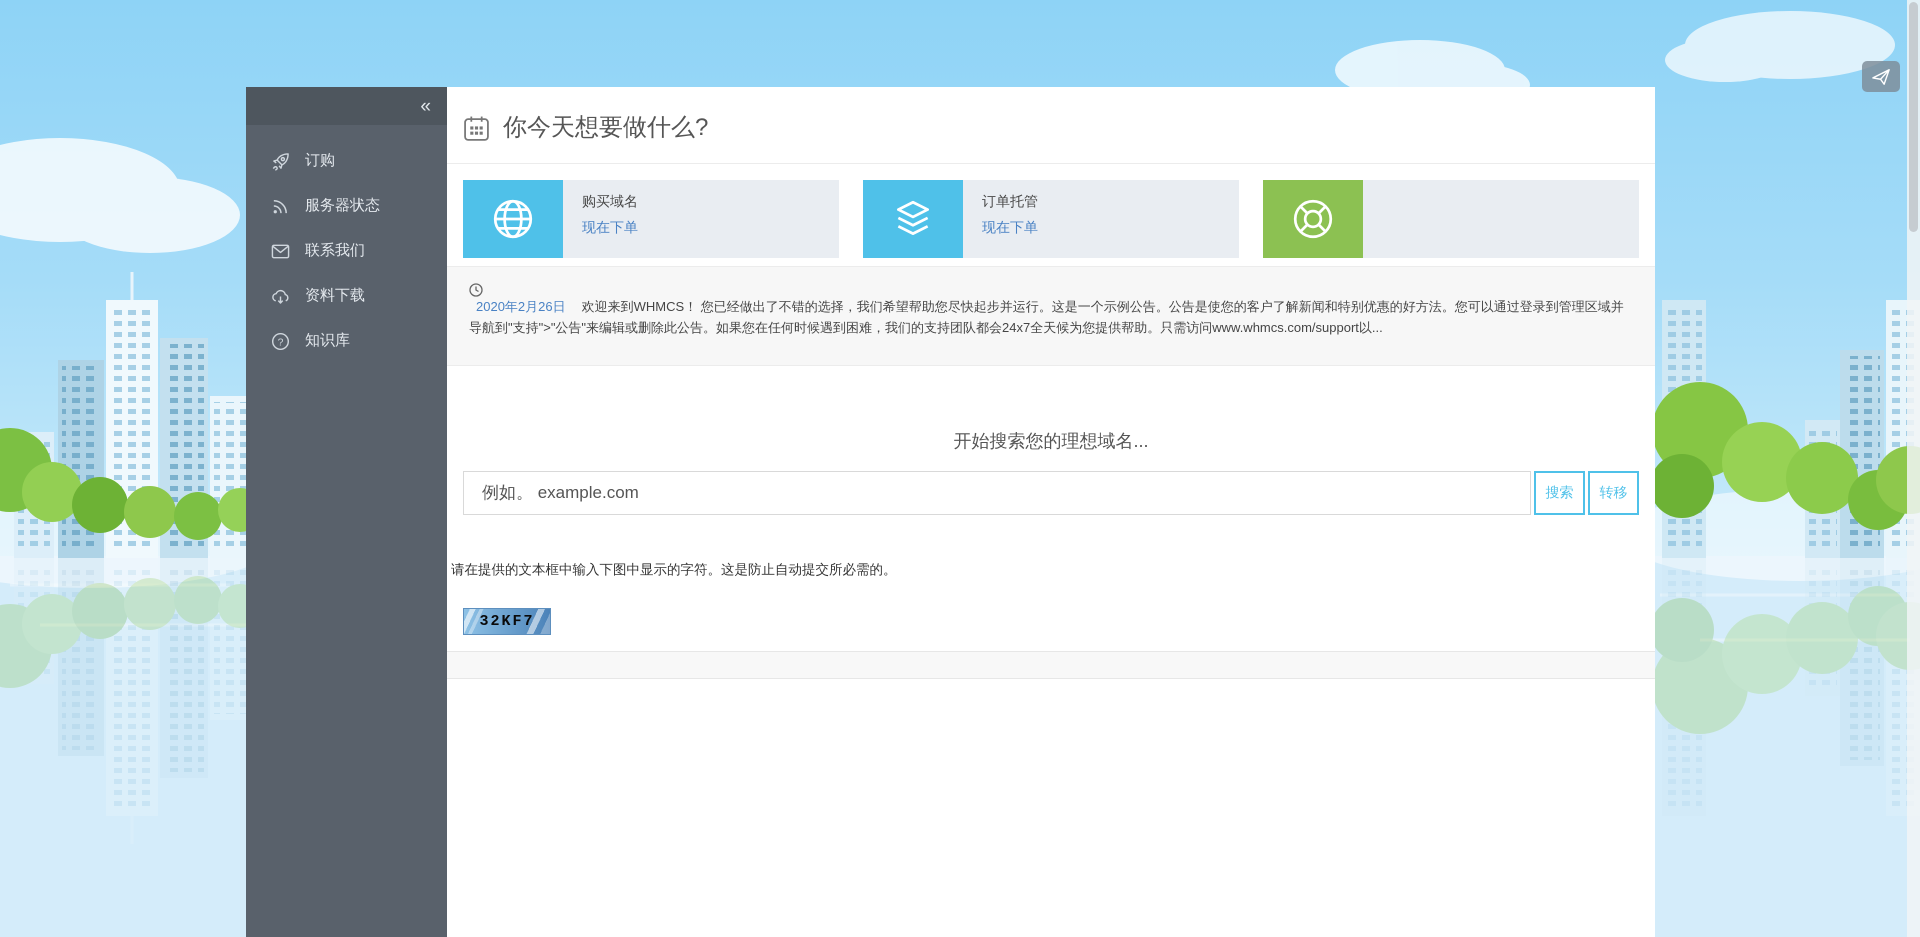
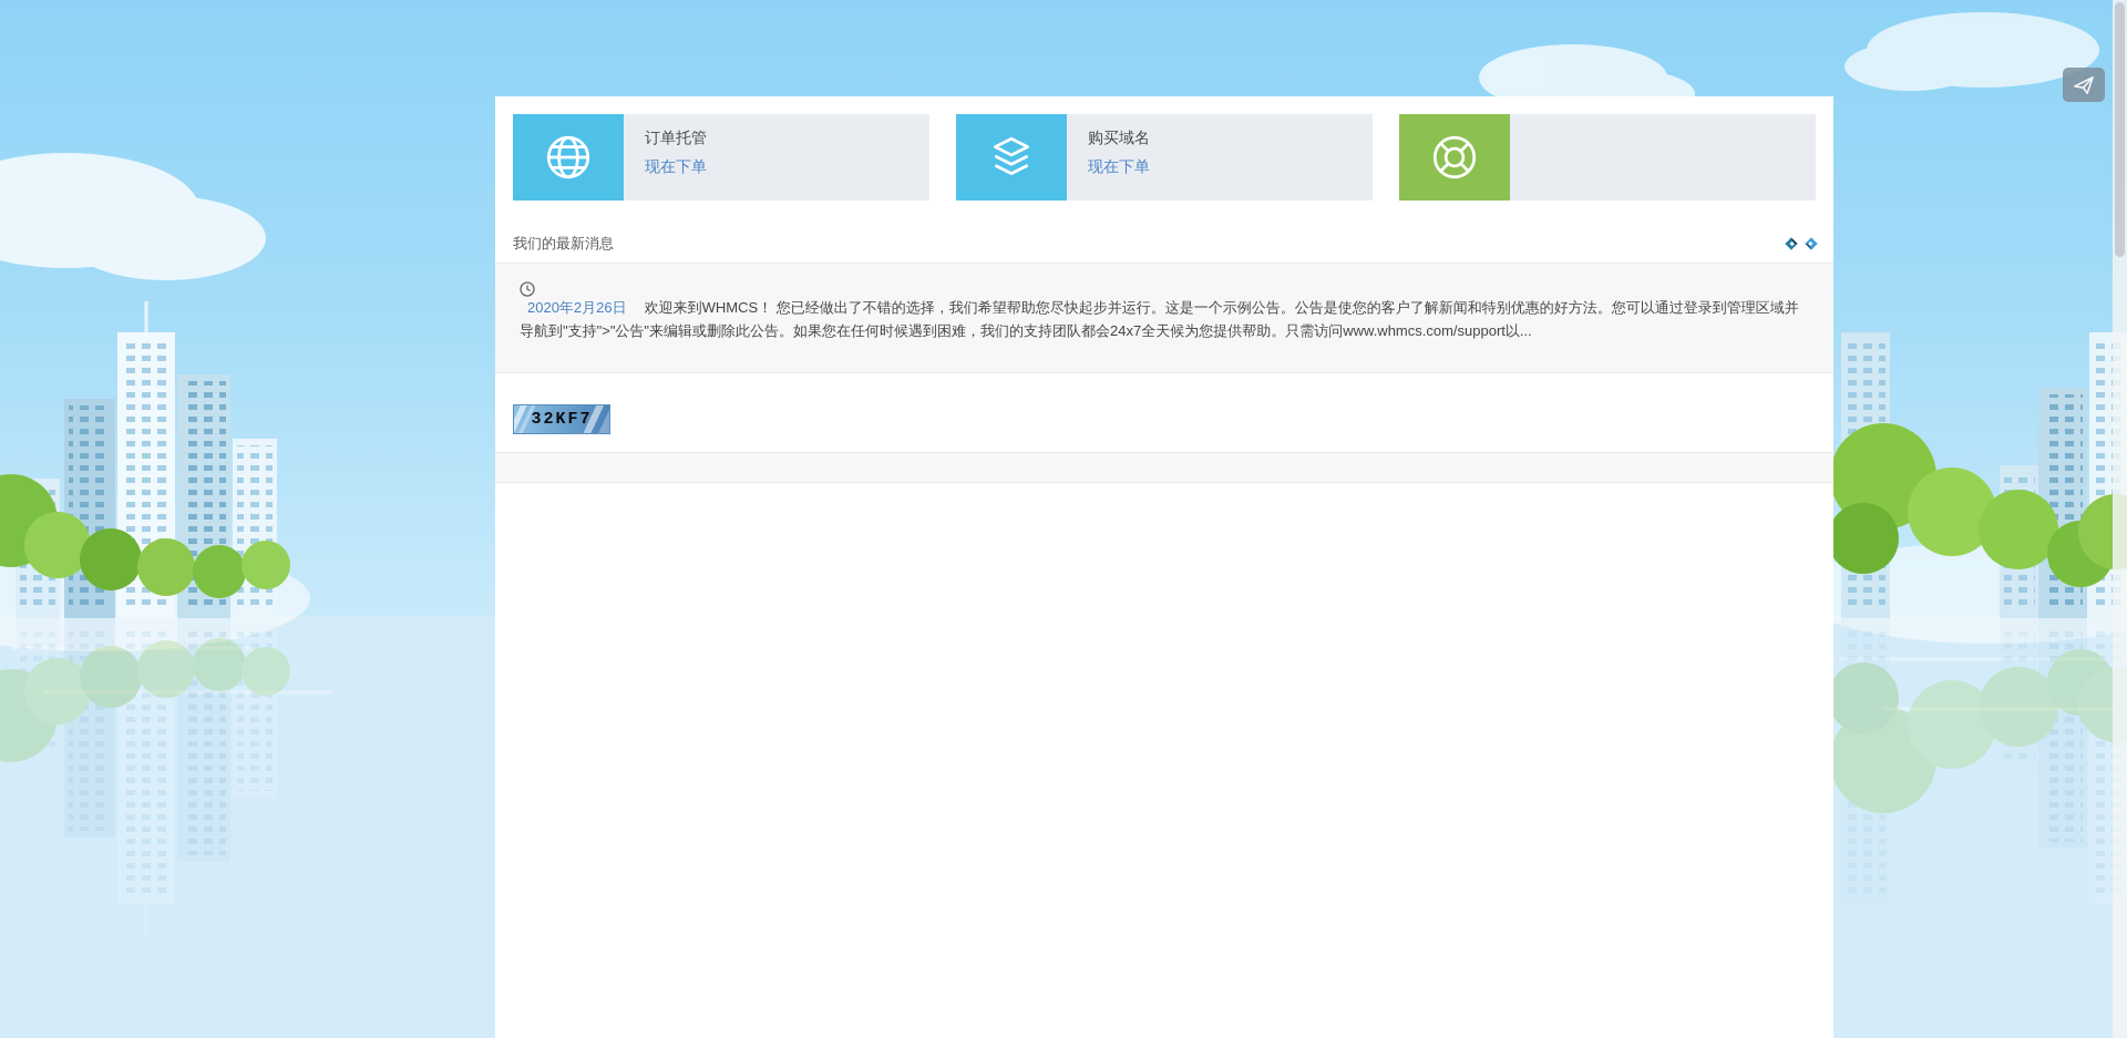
- «
- 订购
- 服务器状态
- 联系我们
- 资料下载
- ?
- 知识库
- 你今天想要做什么?
- 购买域名
+ 订单托管
  现在下单
- 订单托管
+ 购买域名
  现在下单
+ 我们的最新消息
  2020年2月26日 欢迎来到WHMCS！ 您已经做出了不错的选择，我们希望帮助您尽快起步并运行。这是一个示例公告。公告是使您的客户了解新闻和特别优惠的好方法。您可以通过登录到管理区域并导航到"支持">"公告"来编辑或删除此公告。如果您在任何时候遇到困难，我们的支持团队都会24x7全天候为您提供帮助。只需访问www.whmcs.com/support以...
- 开始搜索您的理想域名...
- 例如。 example.com
- 搜索
- 转移
- 请在提供的文本框中输入下图中显示的字符。这是防止自动提交所必需的。
  32KF7
